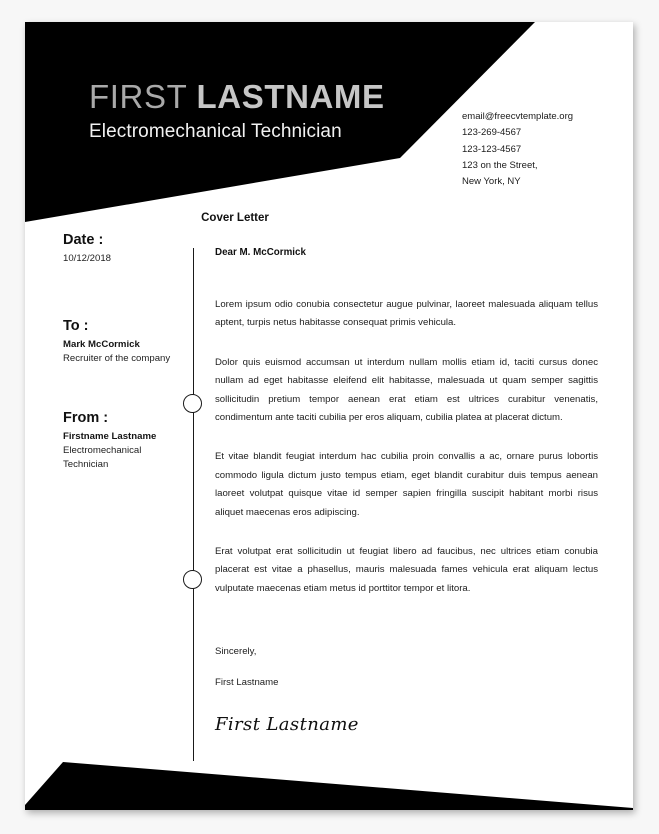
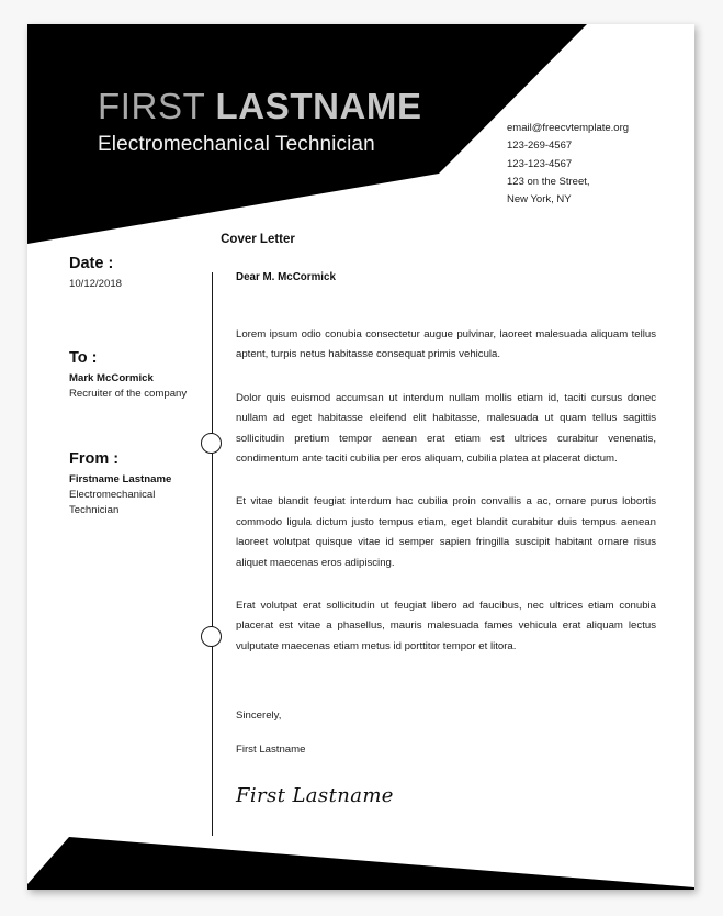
  FIRST LASTNAME
  Electromechanical Technician
  email@freecvtemplate.org
  123-269-4567
  123-123-4567
  123 on the Street,
  New York, NY
  Cover Letter
  Date :
  10/12/2018
  To :
  Mark McCormick
  Recruiter of the company
  From :
  Firstname Lastname
  Electromechanical
  Technician
  Dear M. McCormick
  Lorem ipsum odio conubia consectetur augue pulvinar, laoreet malesuada aliquam tellus aptent, turpis netus habitasse consequat primis vehicula.
- Dolor quis euismod accumsan ut interdum nullam mollis etiam id, taciti cursus donec nullam ad eget habitasse eleifend elit habitasse, malesuada ut quam semper sagittis sollicitudin pretium tempor aenean erat etiam est ultrices curabitur venenatis, condimentum ante taciti cubilia per eros aliquam, cubilia platea at placerat dictum.
+ Dolor quis euismod accumsan ut interdum nullam mollis etiam id, taciti cursus donec nullam ad eget habitasse eleifend elit habitasse, malesuada ut quam tellus sagittis sollicitudin pretium tempor aenean erat etiam est ultrices curabitur venenatis, condimentum ante taciti cubilia per eros aliquam, cubilia platea at placerat dictum.
- Et vitae blandit feugiat interdum hac cubilia proin convallis a ac, ornare purus lobortis commodo ligula dictum justo tempus etiam, eget blandit curabitur duis tempus aenean laoreet volutpat quisque vitae id semper sapien fringilla suscipit habitant morbi risus aliquet maecenas eros adipiscing.
+ Et vitae blandit feugiat interdum hac cubilia proin convallis a ac, ornare purus lobortis commodo ligula dictum justo tempus etiam, eget blandit curabitur duis tempus aenean laoreet volutpat quisque vitae id semper sapien fringilla suscipit habitant ornare risus aliquet maecenas eros adipiscing.
  Erat volutpat erat sollicitudin ut feugiat libero ad faucibus, nec ultrices etiam conubia placerat est vitae a phasellus, mauris malesuada fames vehicula erat aliquam lectus vulputate maecenas etiam metus id porttitor tempor et litora.
  Sincerely,
  First Lastname
  First Lastname
